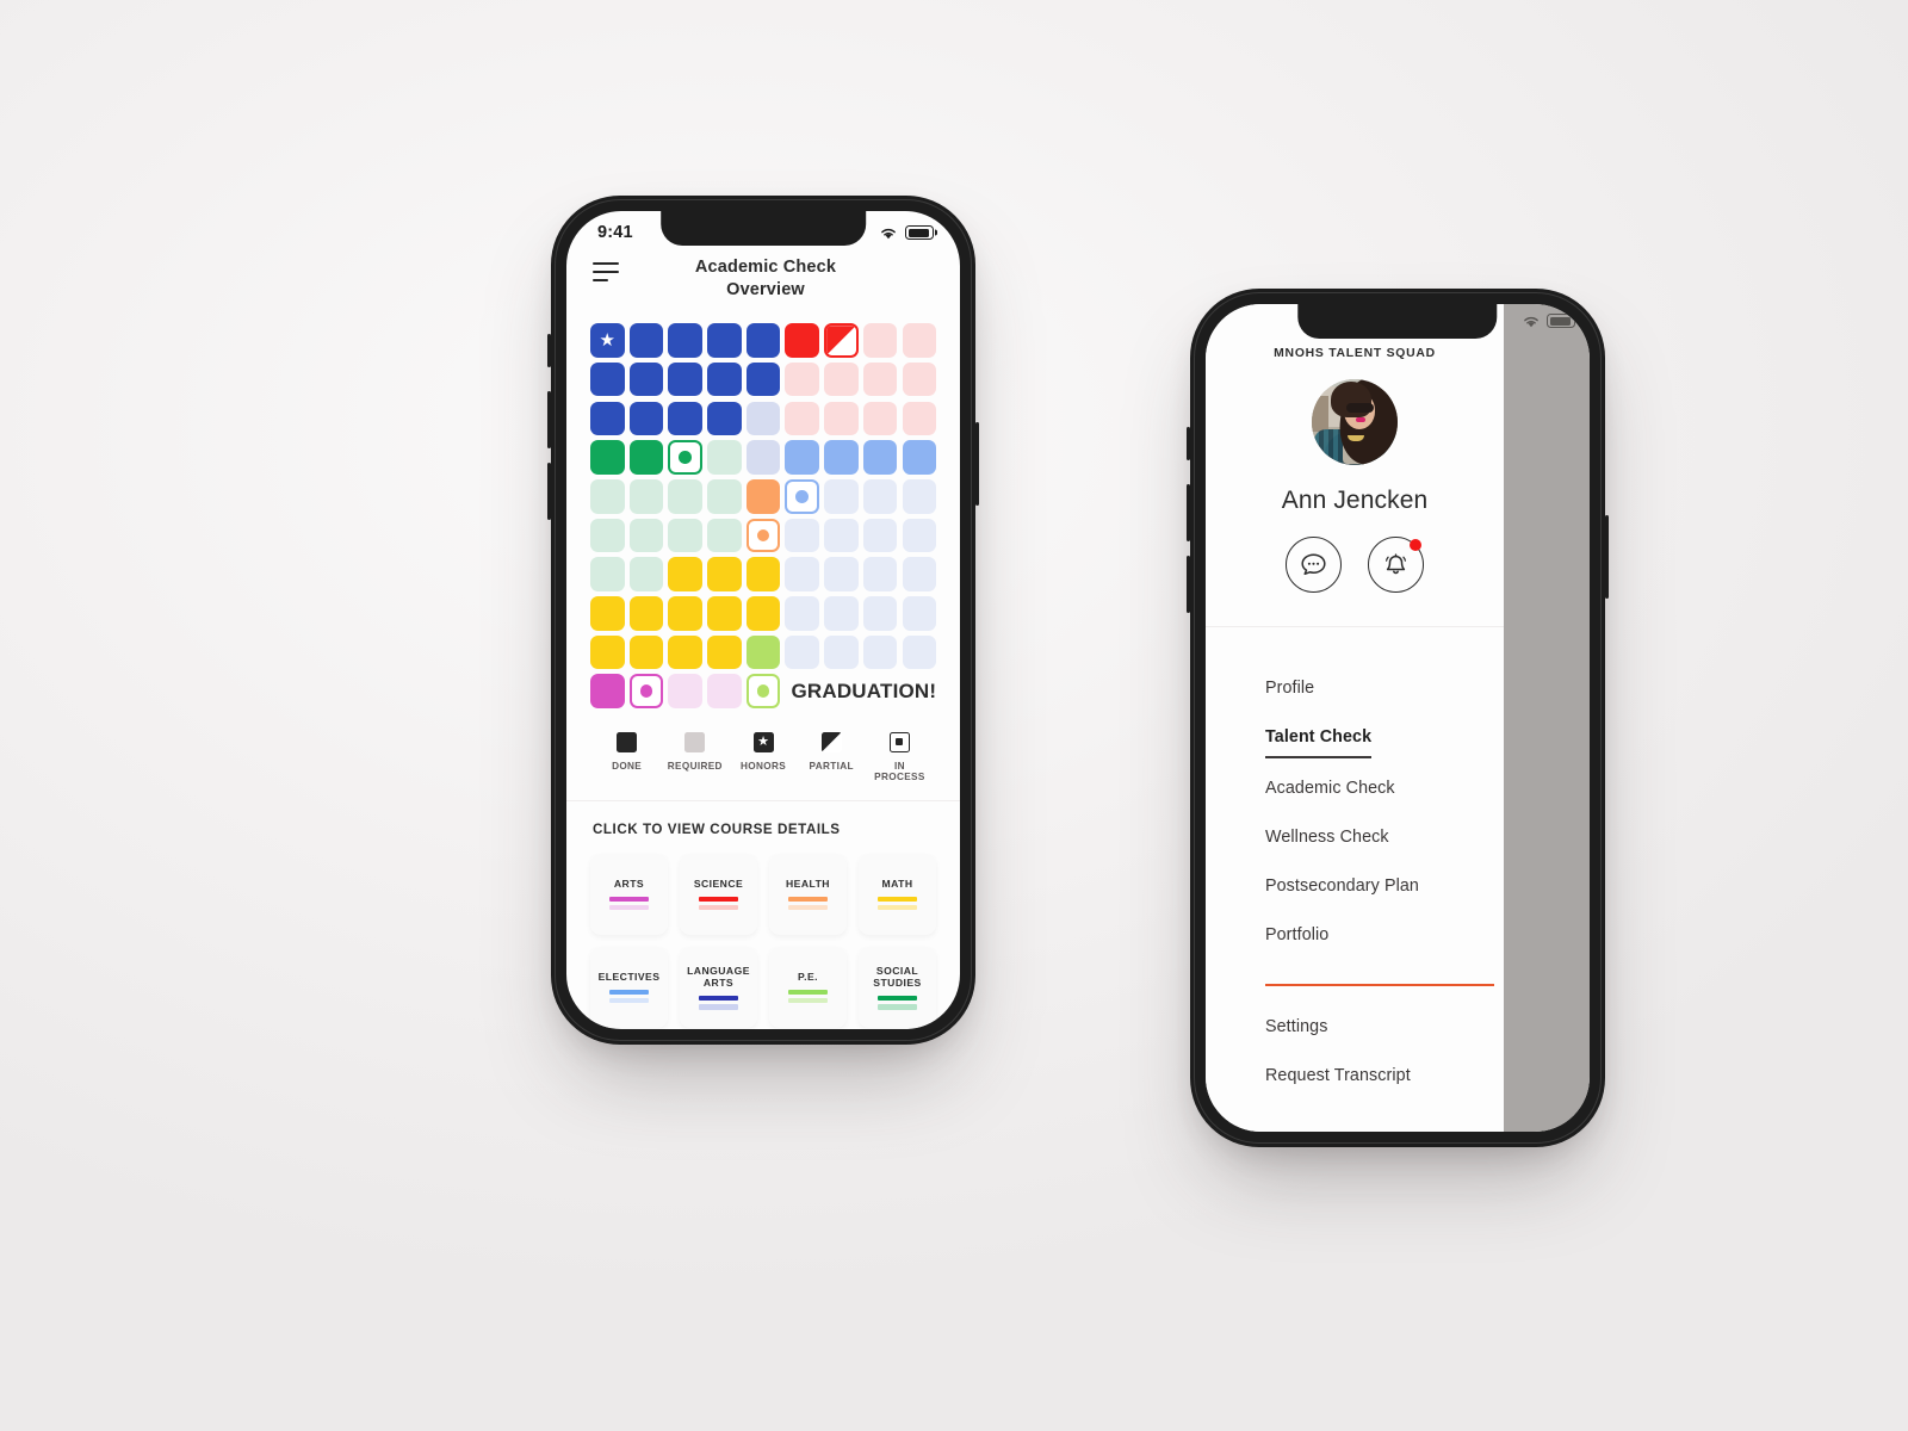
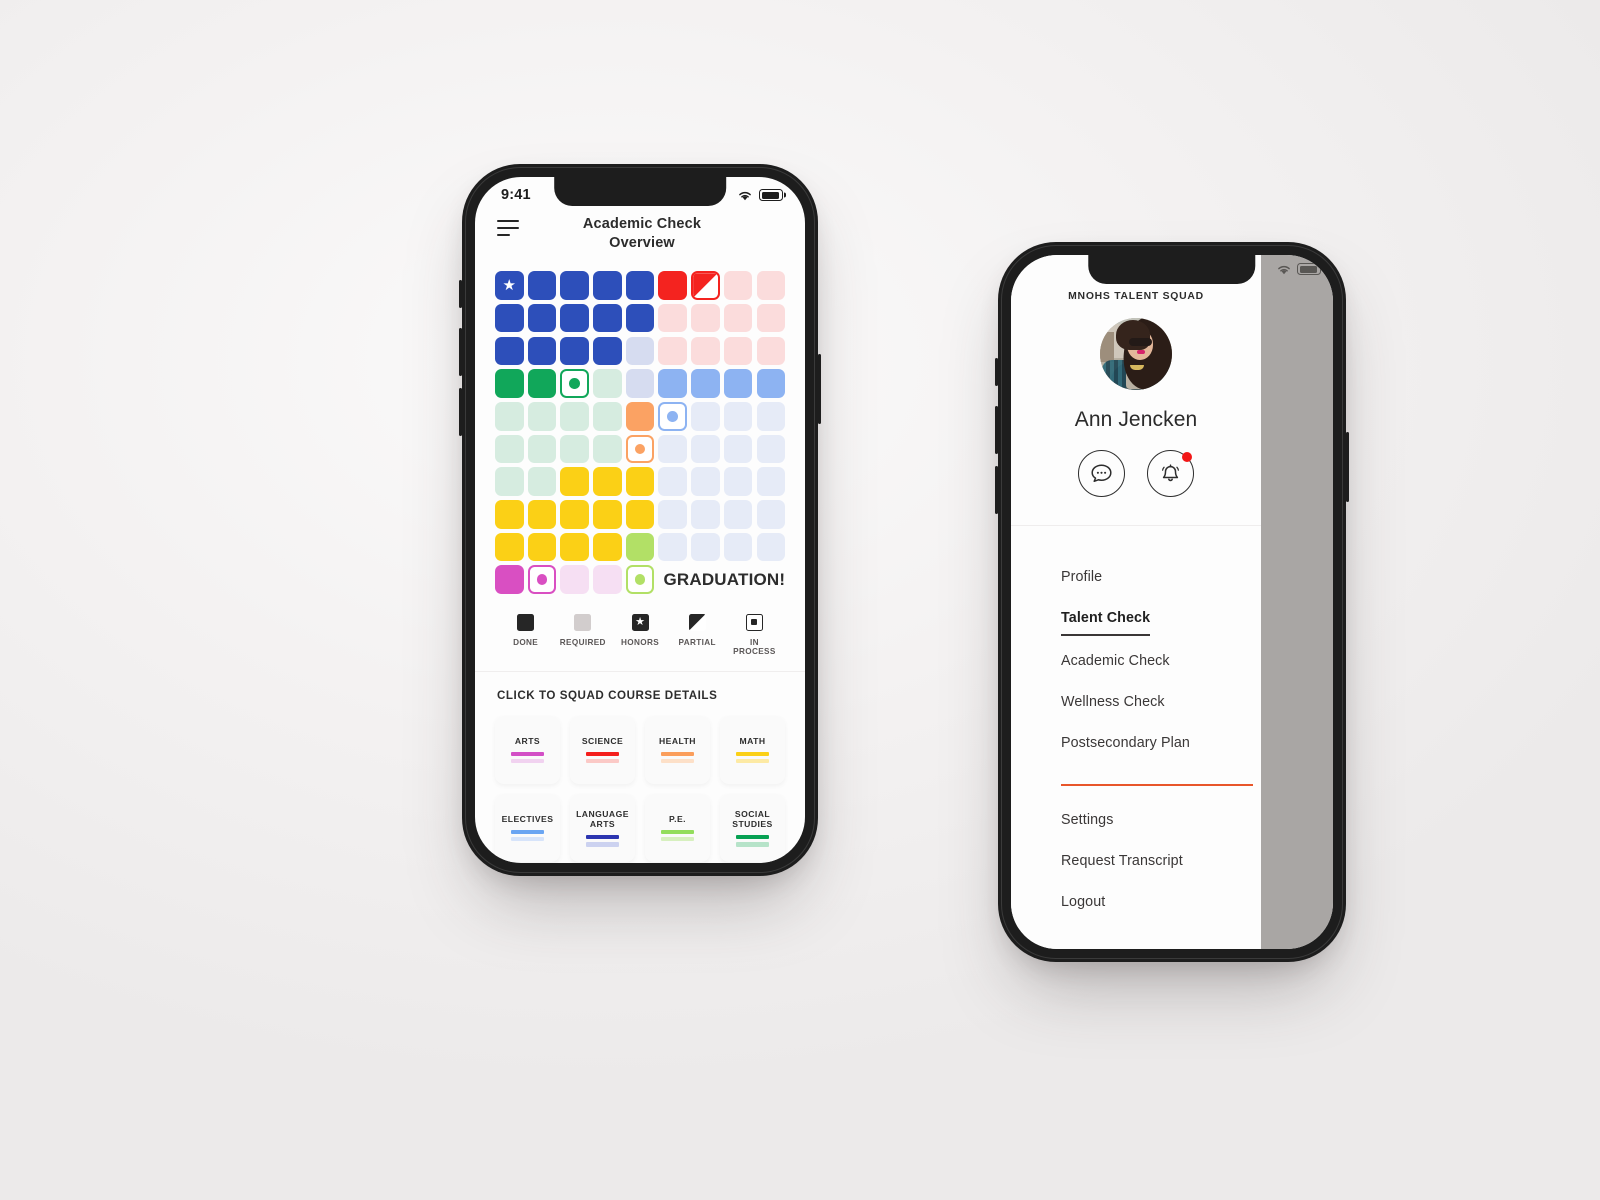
  9:41
  Academic Check
  Overview
  ★
  GRADUATION!
  DONE
  REQUIRED
  ★
  HONORS
  PARTIAL
  IN
  PROCESS
- CLICK TO VIEW COURSE DETAILS
+ CLICK TO SQUAD COURSE DETAILS
  ARTS
  SCIENCE
  HEALTH
  MATH
  ELECTIVES
  LANGUAGE
  ARTS
  P.E.
  SOCIAL
  STUDIES
  MNOHS TALENT SQUAD
  Ann Jencken
  Profile
  Talent Check
  Academic Check
  Wellness Check
  Postsecondary Plan
- Portfolio
  Settings
  Request Transcript
+ Logout
